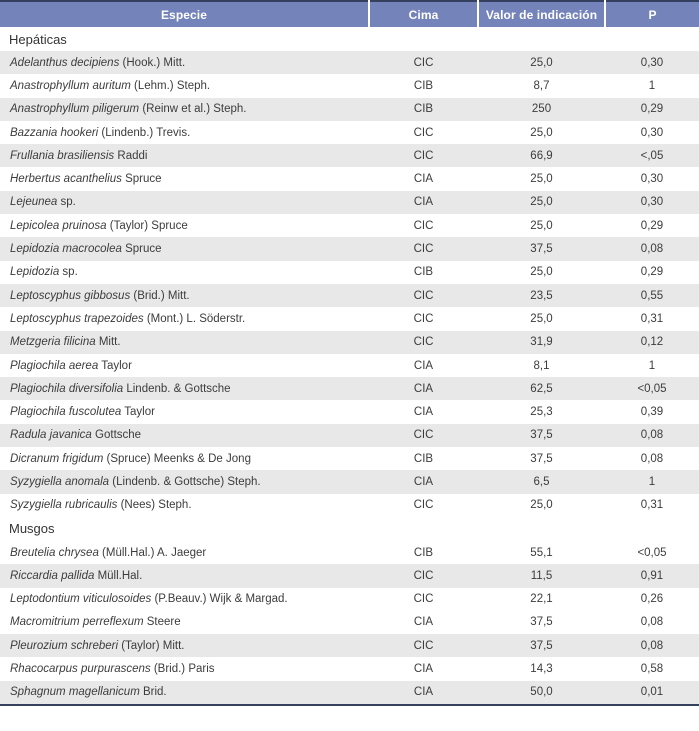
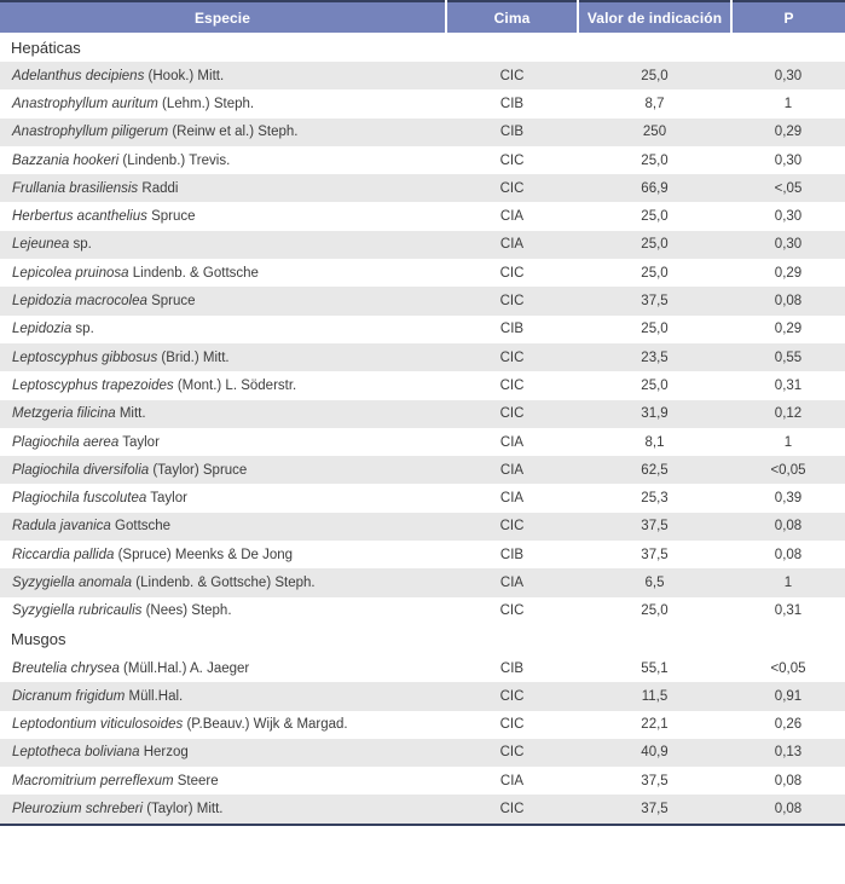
  Especie	Cima	Valor de indicación	P
  Hepáticas
  Adelanthus decipiens (Hook.) Mitt.	CIC	25,0	0,30
  Anastrophyllum auritum (Lehm.) Steph.	CIB	8,7	1
  Anastrophyllum piligerum (Reinw et al.) Steph.	CIB	250	0,29
  Bazzania hookeri (Lindenb.) Trevis.	CIC	25,0	0,30
  Frullania brasiliensis Raddi	CIC	66,9	<,05
  Herbertus acanthelius Spruce	CIA	25,0	0,30
  Lejeunea sp.	CIA	25,0	0,30
- Lepicolea pruinosa (Taylor) Spruce	CIC	25,0	0,29
+ Lepicolea pruinosa Lindenb. & Gottsche	CIC	25,0	0,29
  Lepidozia macrocolea Spruce	CIC	37,5	0,08
  Lepidozia sp.	CIB	25,0	0,29
  Leptoscyphus gibbosus (Brid.) Mitt.	CIC	23,5	0,55
  Leptoscyphus trapezoides (Mont.) L. Söderstr.	CIC	25,0	0,31
  Metzgeria filicina Mitt.	CIC	31,9	0,12
  Plagiochila aerea Taylor	CIA	8,1	1
- Plagiochila diversifolia Lindenb. & Gottsche	CIA	62,5	<0,05
+ Plagiochila diversifolia (Taylor) Spruce	CIA	62,5	<0,05
  Plagiochila fuscolutea Taylor	CIA	25,3	0,39
  Radula javanica Gottsche	CIC	37,5	0,08
- Dicranum frigidum (Spruce) Meenks & De Jong	CIB	37,5	0,08
+ Riccardia pallida (Spruce) Meenks & De Jong	CIB	37,5	0,08
  Syzygiella anomala (Lindenb. & Gottsche) Steph.	CIA	6,5	1
  Syzygiella rubricaulis (Nees) Steph.	CIC	25,0	0,31
  Musgos
  Breutelia chrysea (Müll.Hal.) A. Jaeger	CIB	55,1	<0,05
- Riccardia pallida Müll.Hal.	CIC	11,5	0,91
+ Dicranum frigidum Müll.Hal.	CIC	11,5	0,91
  Leptodontium viticulosoides (P.Beauv.) Wijk & Margad.	CIC	22,1	0,26
+ Leptotheca boliviana Herzog	CIC	40,9	0,13
  Macromitrium perreflexum Steere	CIA	37,5	0,08
  Pleurozium schreberi (Taylor) Mitt.	CIC	37,5	0,08
- Rhacocarpus purpurascens (Brid.) Paris	CIA	14,3	0,58
- Sphagnum magellanicum Brid.	CIA	50,0	0,01
